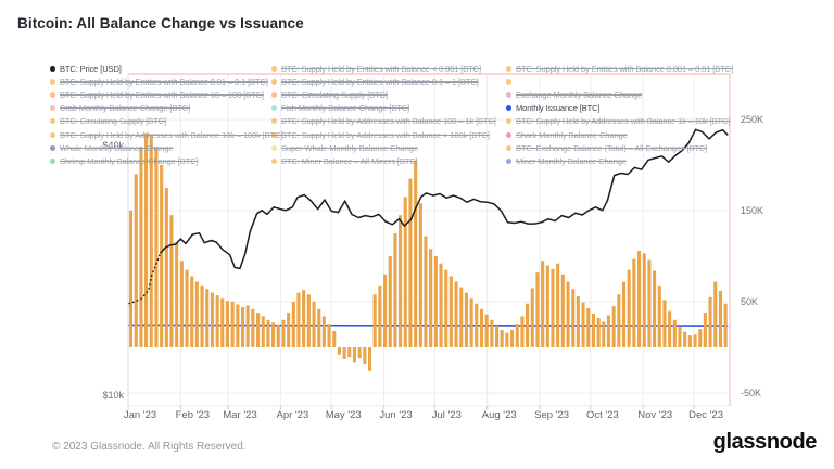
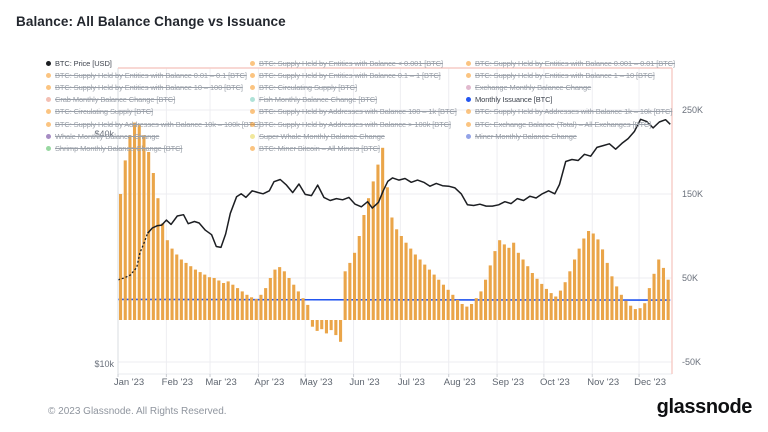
- Bitcoin: All Balance Change vs Issuance
+ Balance: All Balance Change vs Issuance
  250K
  150K
  50K
  -50K
  $40k
  $10k
  Jan '23
  Feb '23
  Mar '23
  Apr '23
  May '23
  Jun '23
  Jul '23
  Aug '23
  Sep '23
  Oct '23
  Nov '23
  Dec '23
  BTC: Price [USD]
  BTC: Supply Held by Entities with Balance 0.01 – 0.1 [BTC]
  BTC: Supply Held by Entities with Balance 10 – 100 [BTC]
  Crab Monthly Balance Change [BTC]
  BTC: Circulating Supply [BTC]
  BTC: Supply Held by Addresses with Balance 10k – 100k [BTC]
  Whale Monthly Balance Change
  Shrimp Monthly Balance Change [BTC]
  BTC: Supply Held by Entities with Balance < 0.001 [BTC]
  BTC: Supply Held by Entities with Balance 0.1 – 1 [BTC]
  BTC: Circulating Supply [BTC]
  Fish Monthly Balance Change [BTC]
  BTC: Supply Held by Addresses with Balance 100 – 1k [BTC]
  BTC: Supply Held by Addresses with Balance > 100k [BTC]
  Super Whale Monthly Balance Change
- BTC: Miner Balance – All Miners [BTC]
+ BTC: Miner Bitcoin – All Miners [BTC]
  BTC: Supply Held by Entities with Balance 0.001 – 0.01 [BTC]
+ BTC: Supply Held by Entities with Balance 1 – 10 [BTC]
  Exchange Monthly Balance Change
  Monthly Issuance [BTC]
  BTC: Supply Held by Addresses with Balance 1k – 10k [BTC]
- Shark Monthly Balance Change
  BTC: Exchange Balance (Total) – All Exchanges [BTC]
  Miner Monthly Balance Change
  © 2023 Glassnode. All Rights Reserved.
  glassnode
